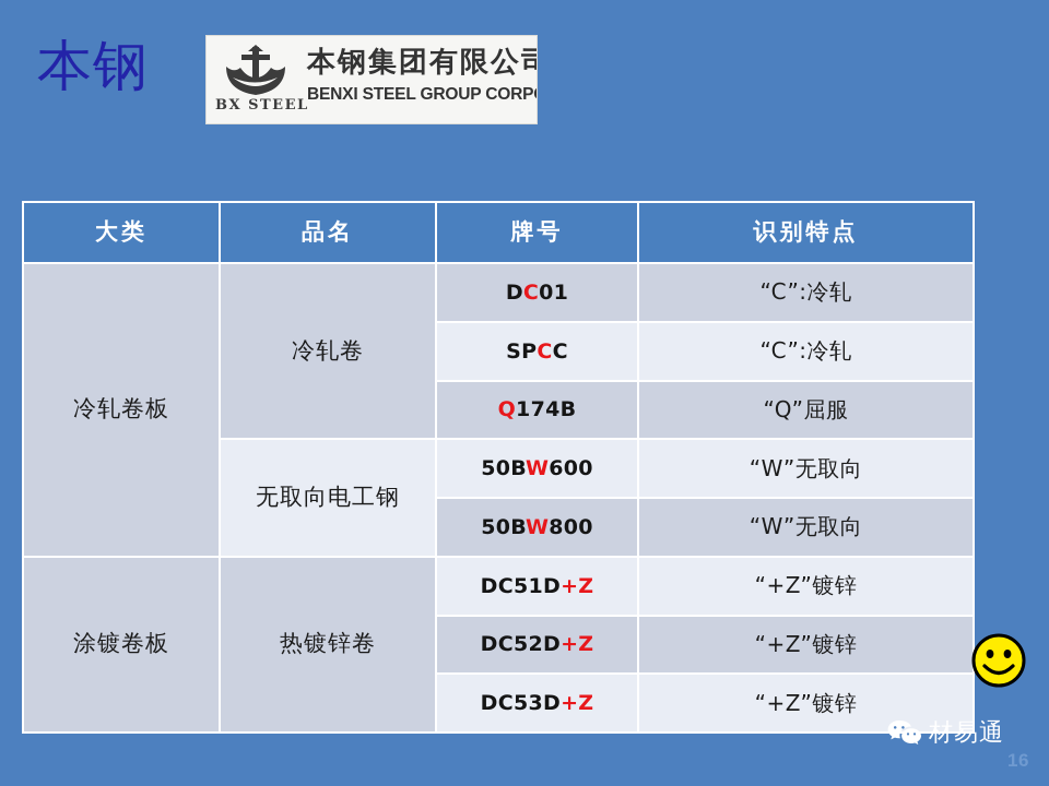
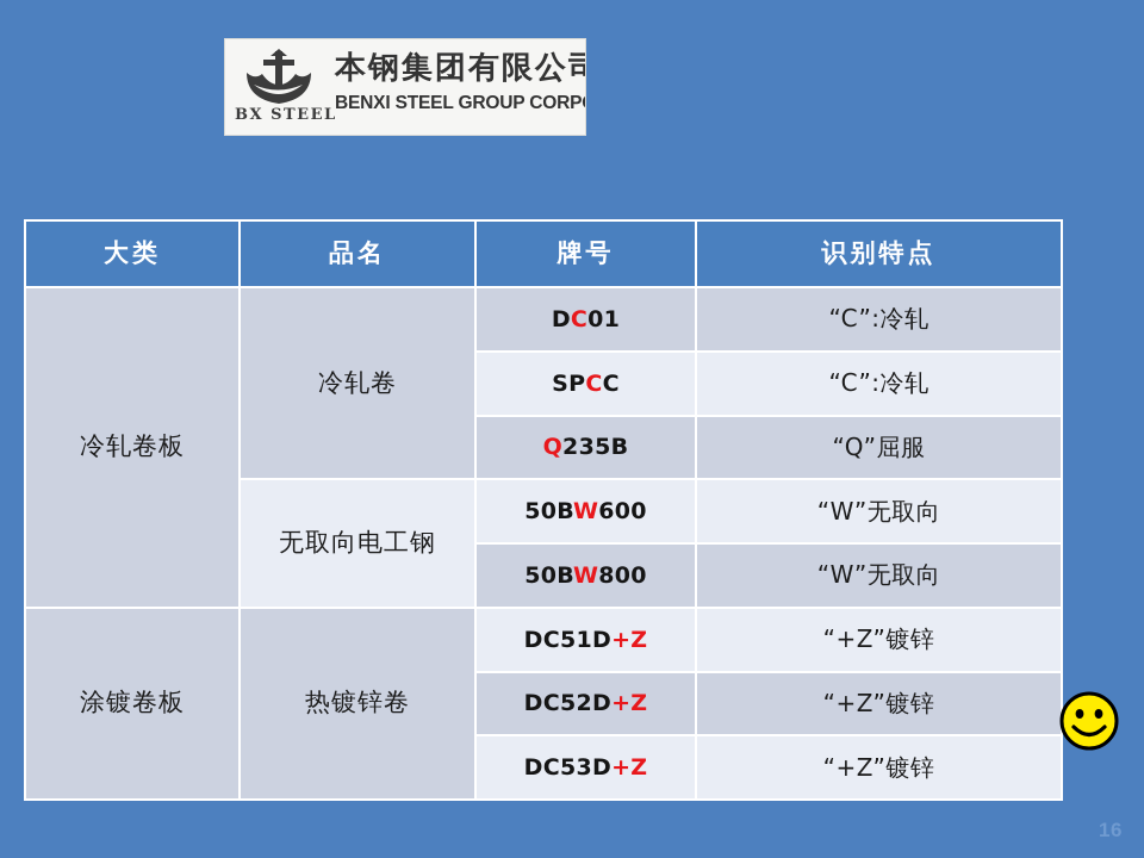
- 本钢
  BX STEEL
  本钢集团有限公
  BENXI STEEL GROUP CORP
  大类	品名	牌号	识别特点
  冷轧卷板	冷轧卷	DC01	“C”:冷轧
  SPCC	“C”:冷轧
- Q174B	“Q”屈服
+ Q235B	“Q”屈服
  无取向电工钢	50BW600	“W”无取向
  50BW800	“W”无取向
  涂镀卷板	热镀锌卷	DC51D+Z	“+Z”镀锌
  DC52D+Z	“+Z”镀锌
  DC53D+Z	“+Z”镀锌
- 材易通
  16
